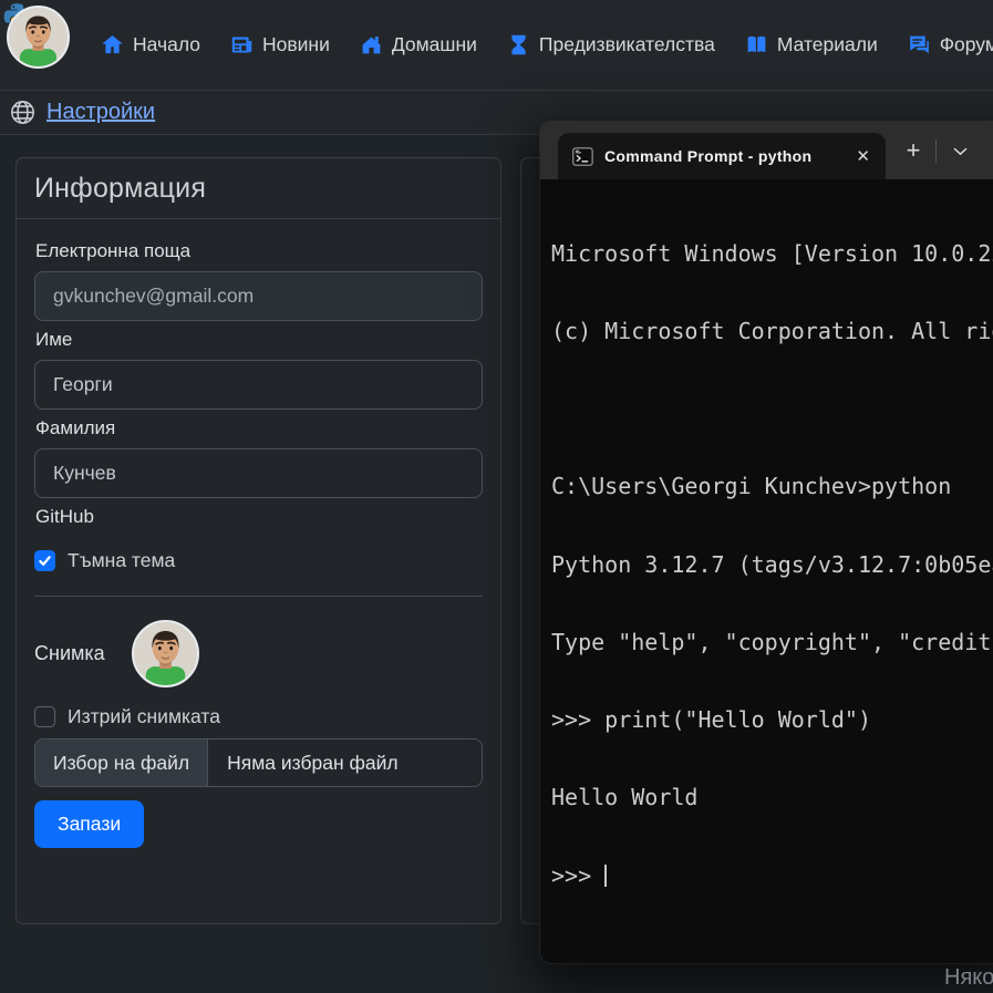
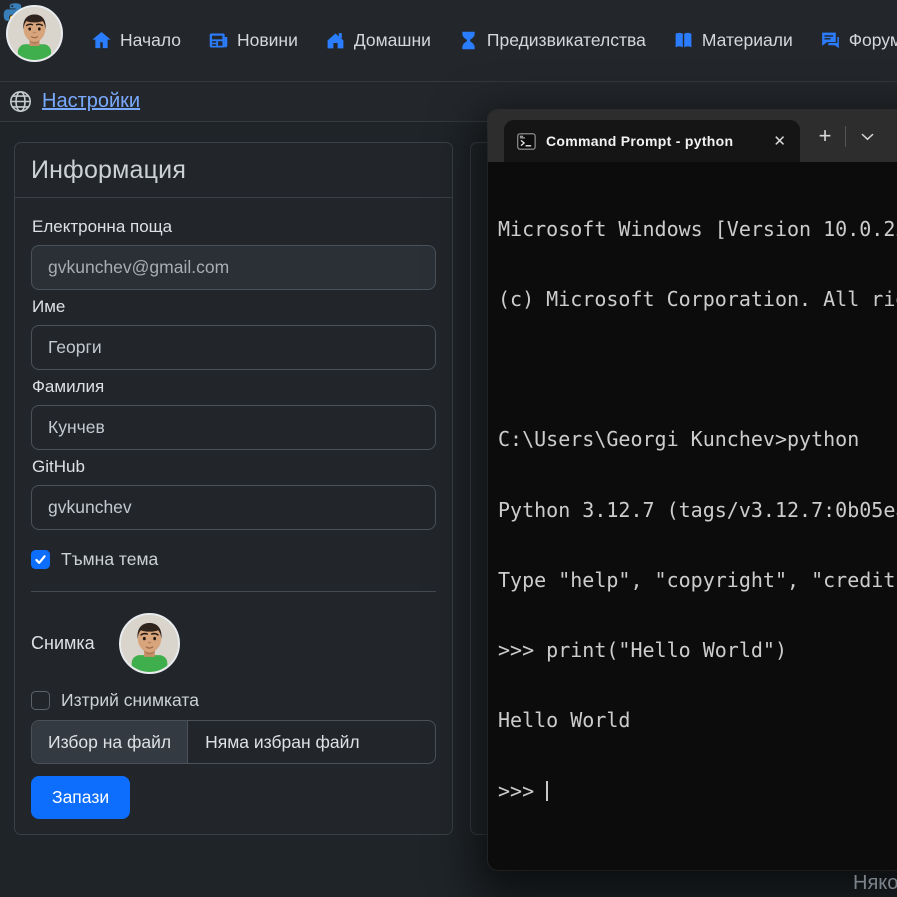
  Начало
  Новини
  Домашни
  Предизвикателства
  Материали
  Форум
  Настройки
  Информация
  Електронна поща
  gvkunchev@gmail.com
  Име
  Георги
  Фамилия
  Кунчев
  GitHub
+ gvkunchev
  Тъмна тема
  Снимка
  Изтрий снимката
  Избор на файл
  Няма избран файл
  Запази
  Command Prompt - python
  ✕
  +
  Microsoft Windows [Version 10.0.2
  C:\Users\Georgi Kunchev>python
  >>> print("Hello World")
  Hello World
  >>>
  Няко
